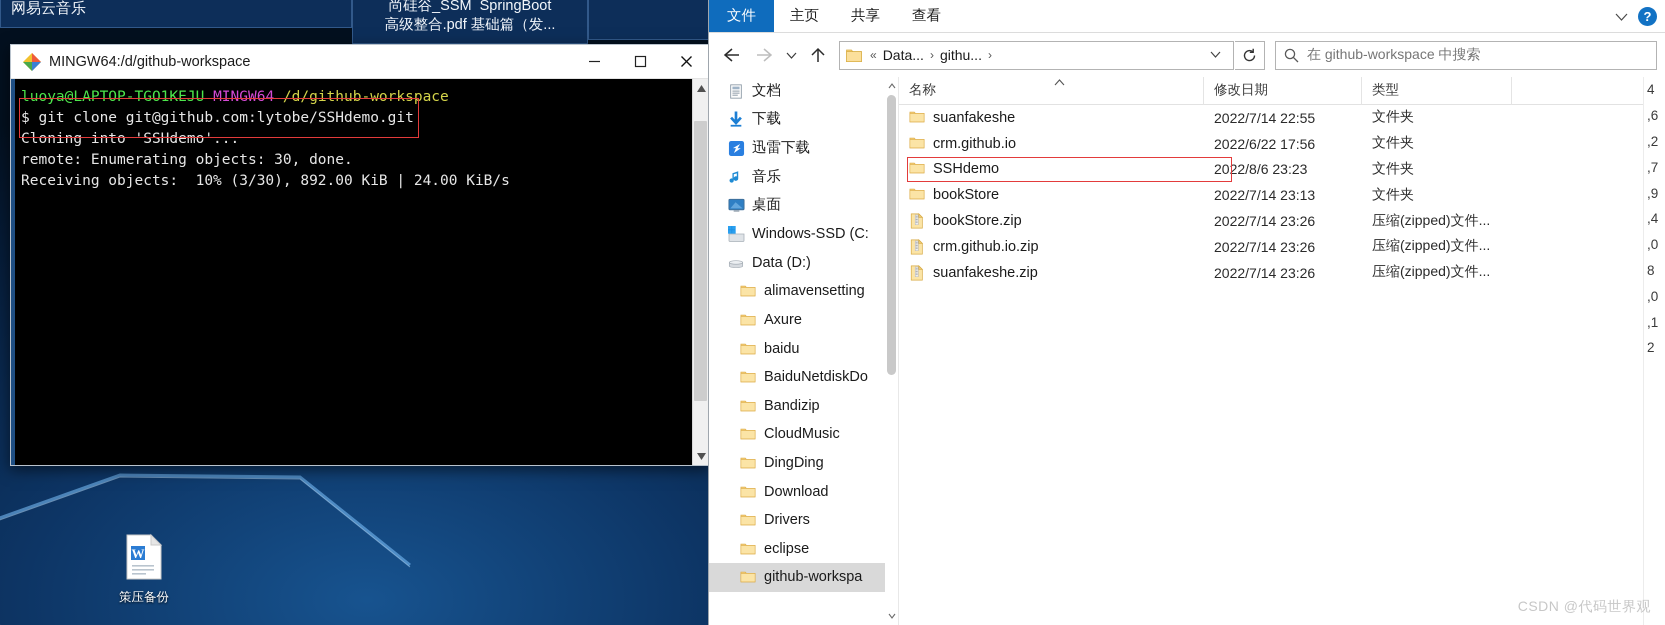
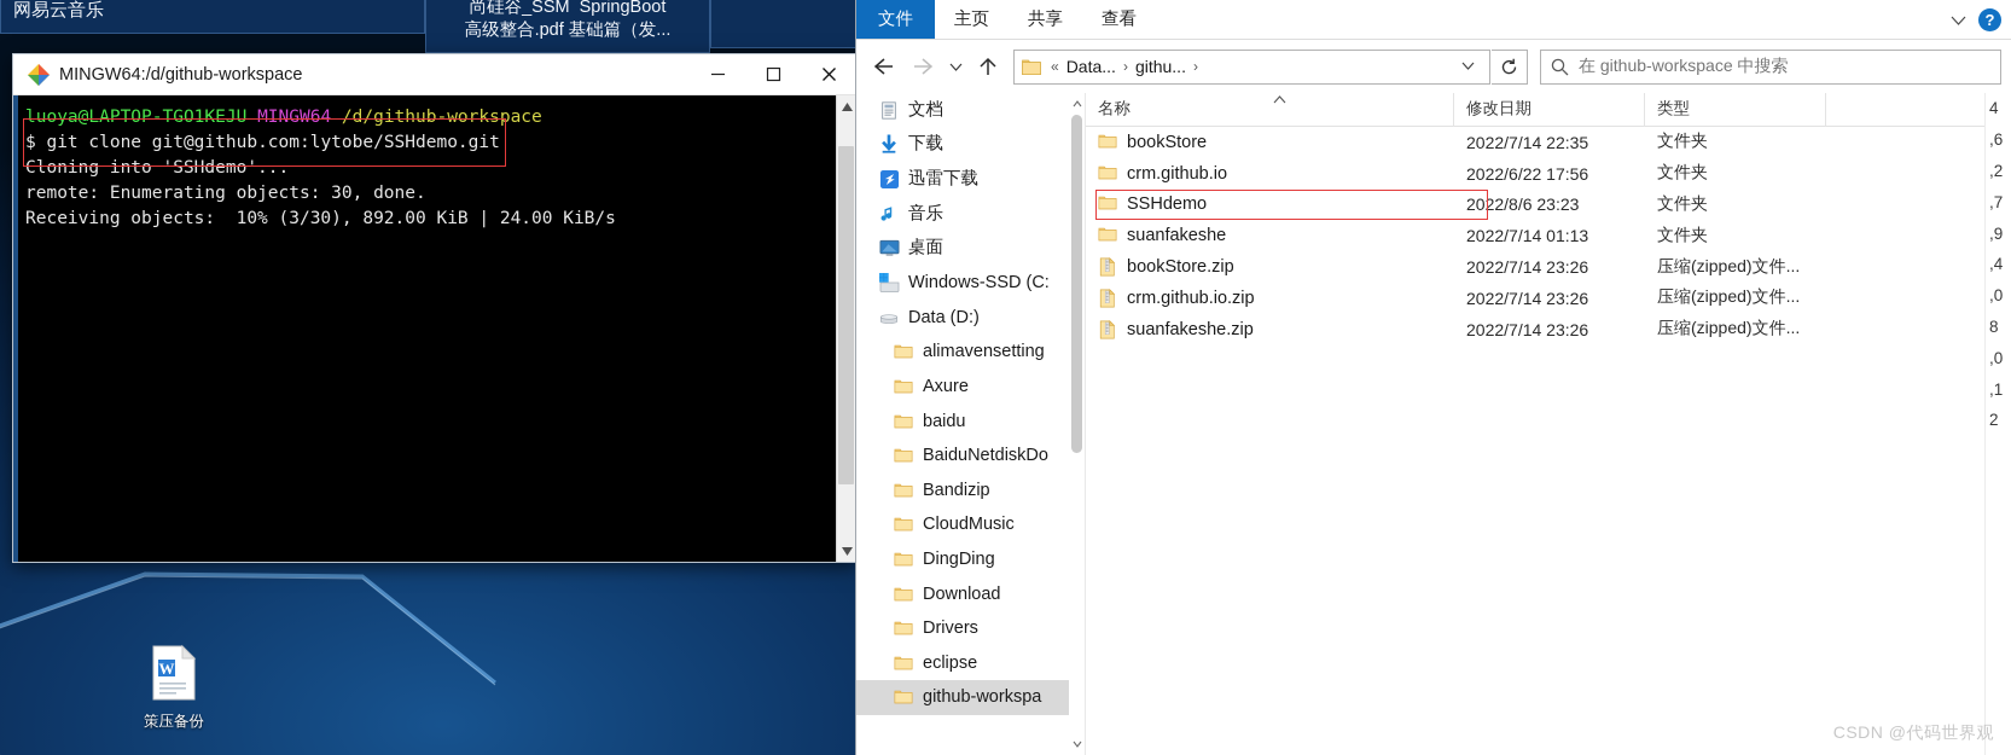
  网易云音乐
  尚硅谷_SSM SpringBoot
  高级整合.pdf 基础篇（发...
  W
  策压备份
  MINGW64:/d/github-workspace
  luoya@LAPTOP-TGO1KEJU MINGW64 /d/github-workspace $ git clone git@github.com:lytobe/SSHdemo.git Cloning into 'SSHdemo'... remote: Enumerating objects: 30, done. Receiving objects: 10% (3/30), 892.00 KiB | 24.00 KiB/s
  文件
  主页
  共享
  查看
  ?
  «
  Data...
  ›
  githu...
  ›
  在 github-workspace 中搜索
  文档
  下载
  迅雷下载
  音乐
  桌面
  Windows-SSD (C:
  Data (D:)
  alimavensetting
  Axure
  baidu
  BaiduNetdiskDo
  Bandizip
  CloudMusic
  DingDing
  Download
  Drivers
  eclipse
  github-workspa
  名称
  修改日期
  类型
- suanfakeshe
+ bookStore
- 2022/7/14 22:55
+ 2022/7/14 22:35
  文件夹
  crm.github.io
  2022/6/22 17:56
  文件夹
  SSHdemo
  2022/8/6 23:23
  文件夹
- bookStore
+ suanfakeshe
- 2022/7/14 23:13
+ 2022/7/14 01:13
  文件夹
  bookStore.zip
  2022/7/14 23:26
  压缩(zipped)文件...
  crm.github.io.zip
  2022/7/14 23:26
  压缩(zipped)文件...
  suanfakeshe.zip
  2022/7/14 23:26
  压缩(zipped)文件...
  4
  ,6
  ,2
  ,7
  ,9
  ,4
  ,0
  8
  ,0
  ,1
  2
  CSDN @代码世界观
